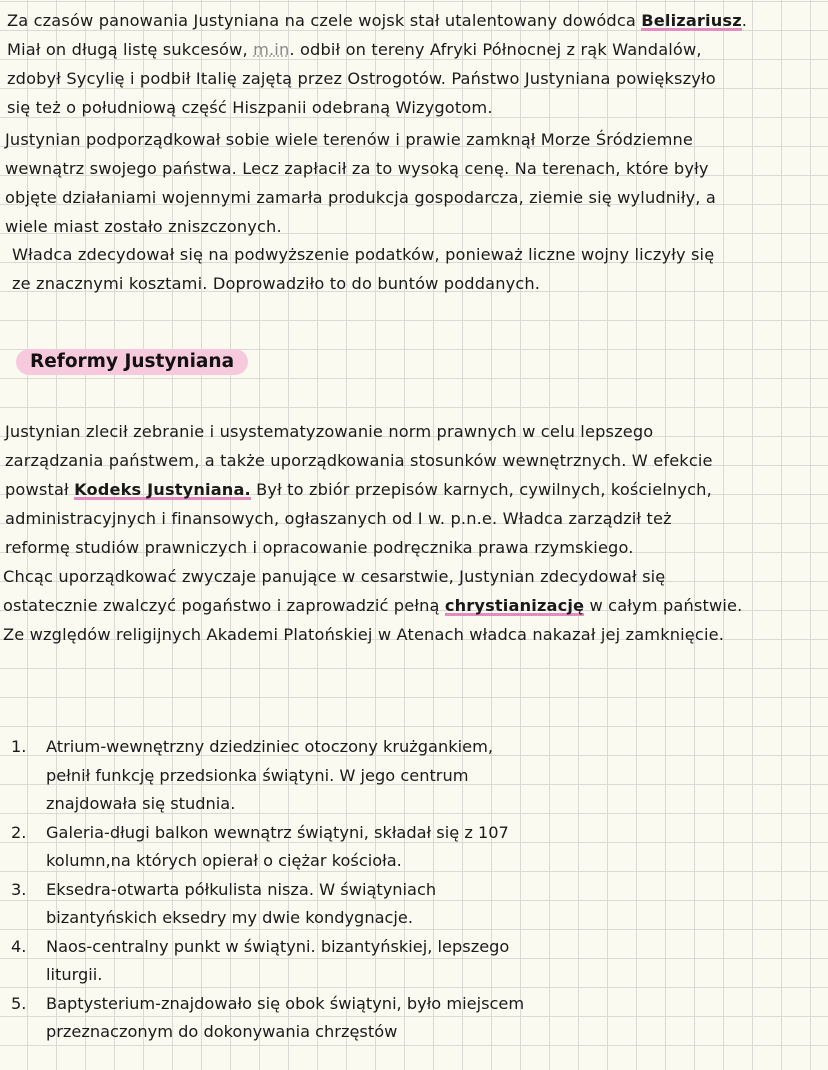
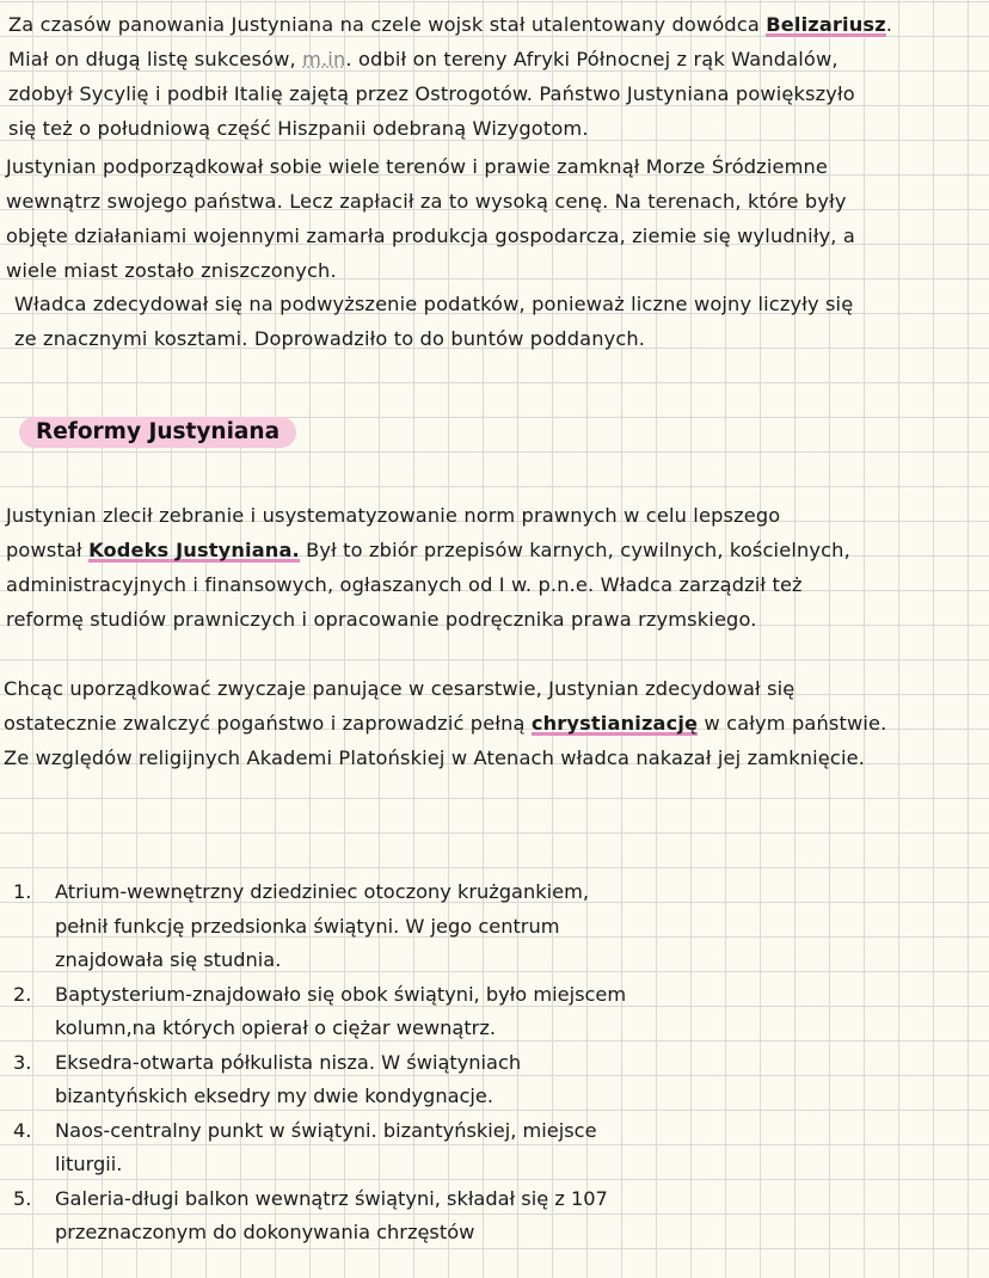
  Za czasów panowania Justyniana na czele wojsk stał utalentowany dowódca Belizariusz.
  Miał on długą listę sukcesów, m.in. odbił on tereny Afryki Północnej z rąk Wandalów,
  zdobył Sycylię i podbił Italię zajętą przez Ostrogotów. Państwo Justyniana powiększyło
  się też o południową część Hiszpanii odebraną Wizygotom.
  Justynian podporządkował sobie wiele terenów i prawie zamknął Morze Śródziemne
  wewnątrz swojego państwa. Lecz zapłacił za to wysoką cenę. Na terenach, które były
  objęte działaniami wojennymi zamarła produkcja gospodarcza, ziemie się wyludniły, a
  wiele miast zostało zniszczonych.
  Władca zdecydował się na podwyższenie podatków, ponieważ liczne wojny liczyły się
  ze znacznymi kosztami. Doprowadziło to do buntów poddanych.
  Reformy Justyniana
  Justynian zlecił zebranie i usystematyzowanie norm prawnych w celu lepszego
- zarządzania państwem, a także uporządkowania stosunków wewnętrznych. W efekcie
  powstał Kodeks Justyniana. Był to zbiór przepisów karnych, cywilnych, kościelnych,
  administracyjnych i finansowych, ogłaszanych od I w. p.n.e. Władca zarządził też
  reformę studiów prawniczych i opracowanie podręcznika prawa rzymskiego.
  Chcąc uporządkować zwyczaje panujące w cesarstwie, Justynian zdecydował się
  ostatecznie zwalczyć pogaństwo i zaprowadzić pełną chrystianizację w całym państwie.
  Ze względów religijnych Akademi Platońskiej w Atenach władca nakazał jej zamknięcie.
  1.
  Atrium-wewnętrzny dziedziniec otoczony krużgankiem,
  pełnił funkcję przedsionka świątyni. W jego centrum
  znajdowała się studnia.
  2.
- Galeria-długi balkon wewnątrz świątyni, składał się z 107
+ Baptysterium-znajdowało się obok świątyni, było miejscem
- kolumn,na których opierał o ciężar kościoła.
+ kolumn,na których opierał o ciężar wewnątrz.
  3.
  Eksedra-otwarta półkulista nisza. W świątyniach
  bizantyńskich eksedry my dwie kondygnacje.
  4.
- Naos-centralny punkt w świątyni. bizantyńskiej, lepszego
+ Naos-centralny punkt w świątyni. bizantyńskiej, miejsce
  liturgii.
  5.
- Baptysterium-znajdowało się obok świątyni, było miejscem
+ Galeria-długi balkon wewnątrz świątyni, składał się z 107
  przeznaczonym do dokonywania chrzęstów
